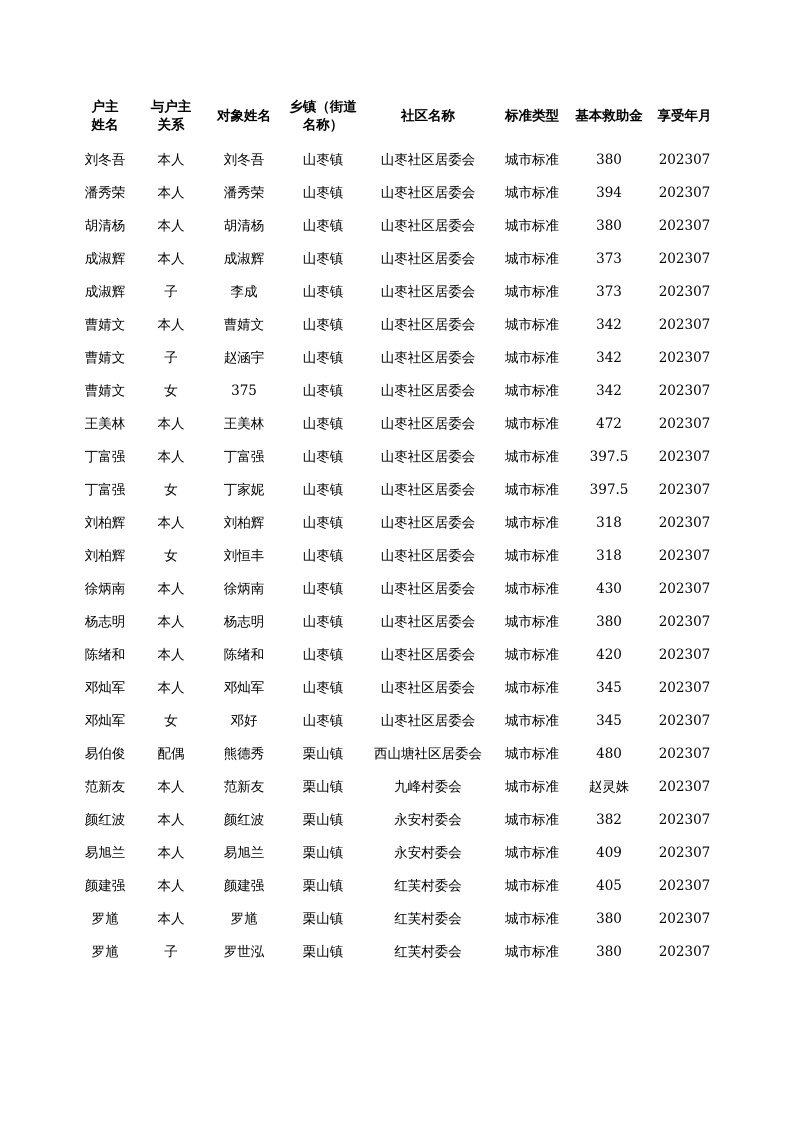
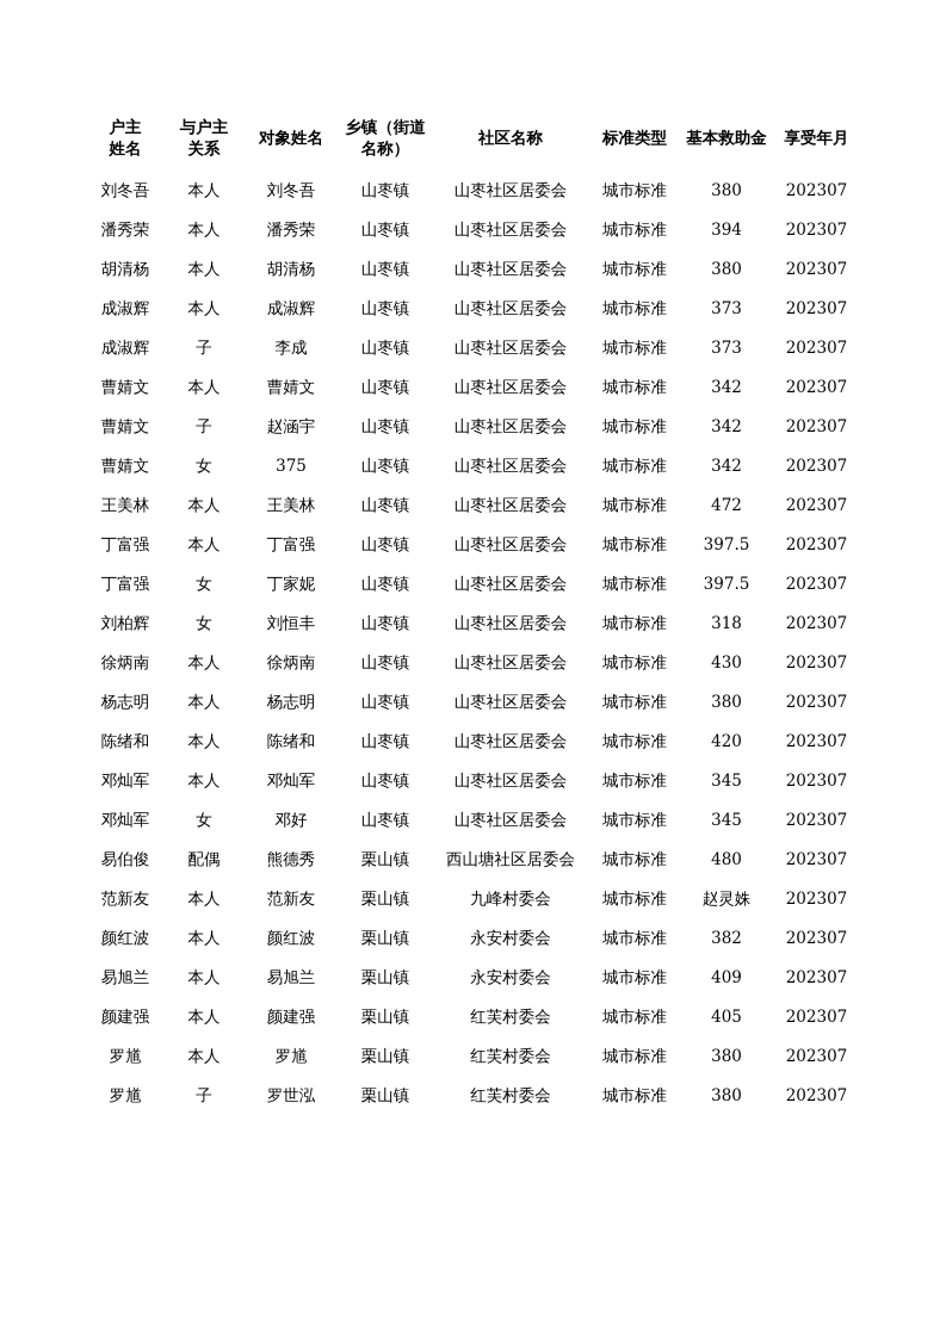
  户主 姓名	与户主 关系	对象姓名	乡镇（街道 名称）	社区名称	标准类型	基本救助金	享受年月
  刘冬吾	本人	刘冬吾	山枣镇	山枣社区居委会	城市标准	380	202307
  潘秀荣	本人	潘秀荣	山枣镇	山枣社区居委会	城市标准	394	202307
  胡清杨	本人	胡清杨	山枣镇	山枣社区居委会	城市标准	380	202307
  成淑辉	本人	成淑辉	山枣镇	山枣社区居委会	城市标准	373	202307
  成淑辉	子	李成	山枣镇	山枣社区居委会	城市标准	373	202307
  曹婧文	本人	曹婧文	山枣镇	山枣社区居委会	城市标准	342	202307
  曹婧文	子	赵涵宇	山枣镇	山枣社区居委会	城市标准	342	202307
  曹婧文	女	375	山枣镇	山枣社区居委会	城市标准	342	202307
  王美林	本人	王美林	山枣镇	山枣社区居委会	城市标准	472	202307
  丁富强	本人	丁富强	山枣镇	山枣社区居委会	城市标准	397.5	202307
  丁富强	女	丁家妮	山枣镇	山枣社区居委会	城市标准	397.5	202307
- 刘柏辉	本人	刘柏辉	山枣镇	山枣社区居委会	城市标准	318	202307
  刘柏辉	女	刘恒丰	山枣镇	山枣社区居委会	城市标准	318	202307
  徐炳南	本人	徐炳南	山枣镇	山枣社区居委会	城市标准	430	202307
  杨志明	本人	杨志明	山枣镇	山枣社区居委会	城市标准	380	202307
  陈绪和	本人	陈绪和	山枣镇	山枣社区居委会	城市标准	420	202307
  邓灿军	本人	邓灿军	山枣镇	山枣社区居委会	城市标准	345	202307
  邓灿军	女	邓好	山枣镇	山枣社区居委会	城市标准	345	202307
  易伯俊	配偶	熊德秀	栗山镇	西山塘社区居委会	城市标准	480	202307
  范新友	本人	范新友	栗山镇	九峰村委会	城市标准	赵灵姝	202307
  颜红波	本人	颜红波	栗山镇	永安村委会	城市标准	382	202307
  易旭兰	本人	易旭兰	栗山镇	永安村委会	城市标准	409	202307
  颜建强	本人	颜建强	栗山镇	红芙村委会	城市标准	405	202307
  罗馗	本人	罗馗	栗山镇	红芙村委会	城市标准	380	202307
  罗馗	子	罗世泓	栗山镇	红芙村委会	城市标准	380	202307
